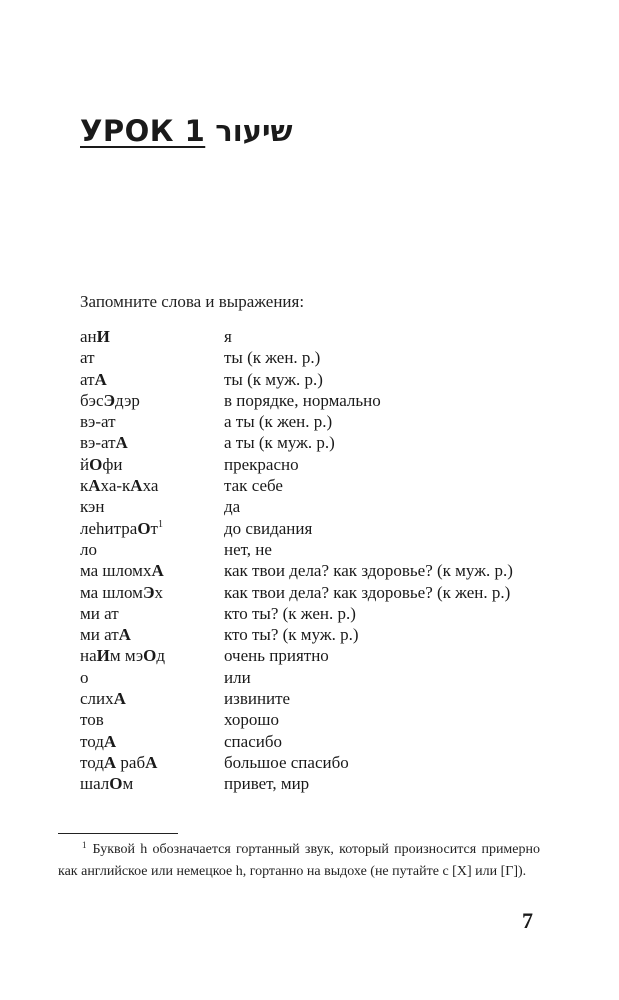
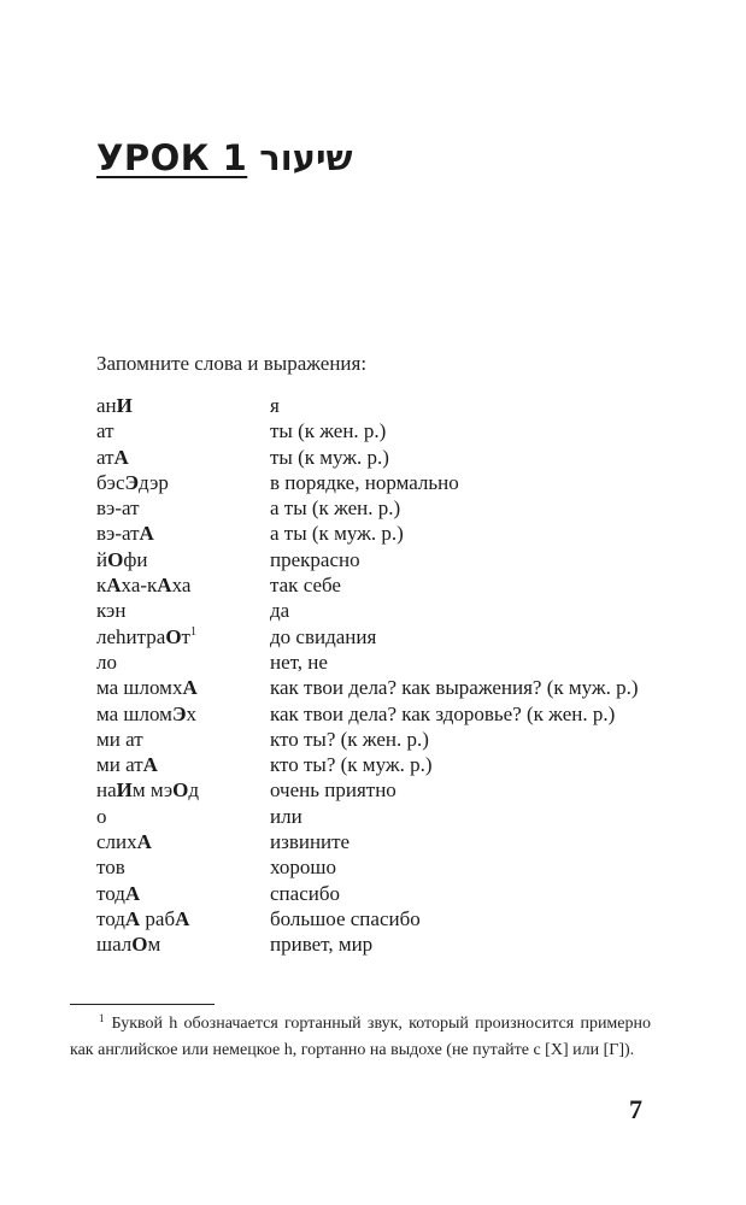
  УРОК 1
  שיעור
  Запомните слова и выражения:
  анИ
  я
  ат
  ты (к жен. р.)
  атА
  ты (к муж. р.)
  бэсЭдэр
  в порядке, нормально
  вэ-ат
  а ты (к жен. р.)
  вэ-атА
  а ты (к муж. р.)
  йОфи
  прекрасно
  кАха-кАха
  так себе
  кэн
  да
  леhитраОт1
  до свидания
  ло
  нет, не
  ма шломхА
- как твои дела? как здоровье? (к муж. р.)
+ как твои дела? как выражения? (к муж. р.)
  ма шломЭх
  как твои дела? как здоровье? (к жен. р.)
  ми ат
  кто ты? (к жен. р.)
  ми атА
  кто ты? (к муж. р.)
  наИм мэОд
  очень приятно
  о
  или
  слихА
  извините
  тов
  хорошо
  тодА
  спасибо
  тодА рабА
  большое спасибо
  шалОм
  привет, мир
  1 Буквой h обозначается гортанный звук, который произносится примерно как английское или немецкое h, гортанно на выдохе (не путайте с [Х] или [Г]).
  7
